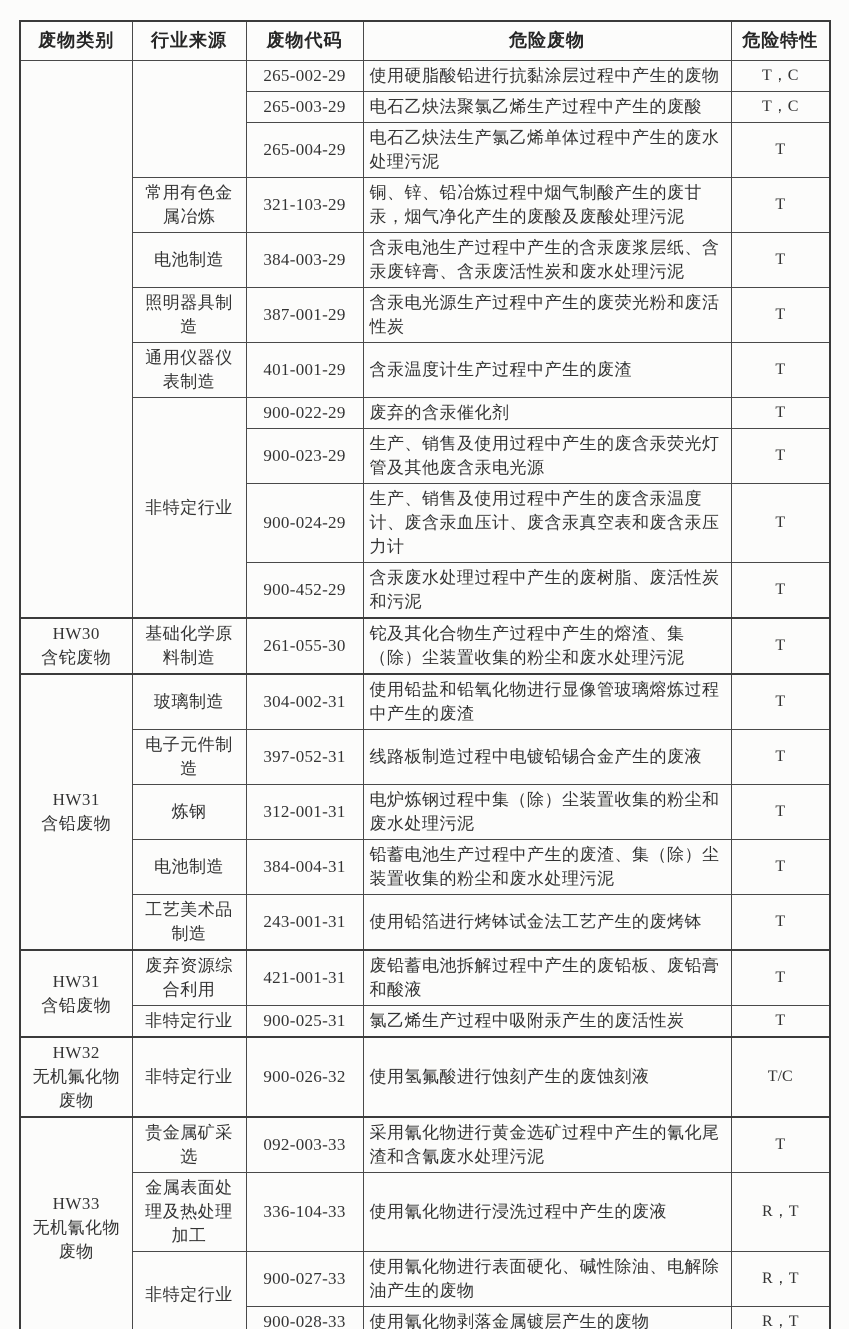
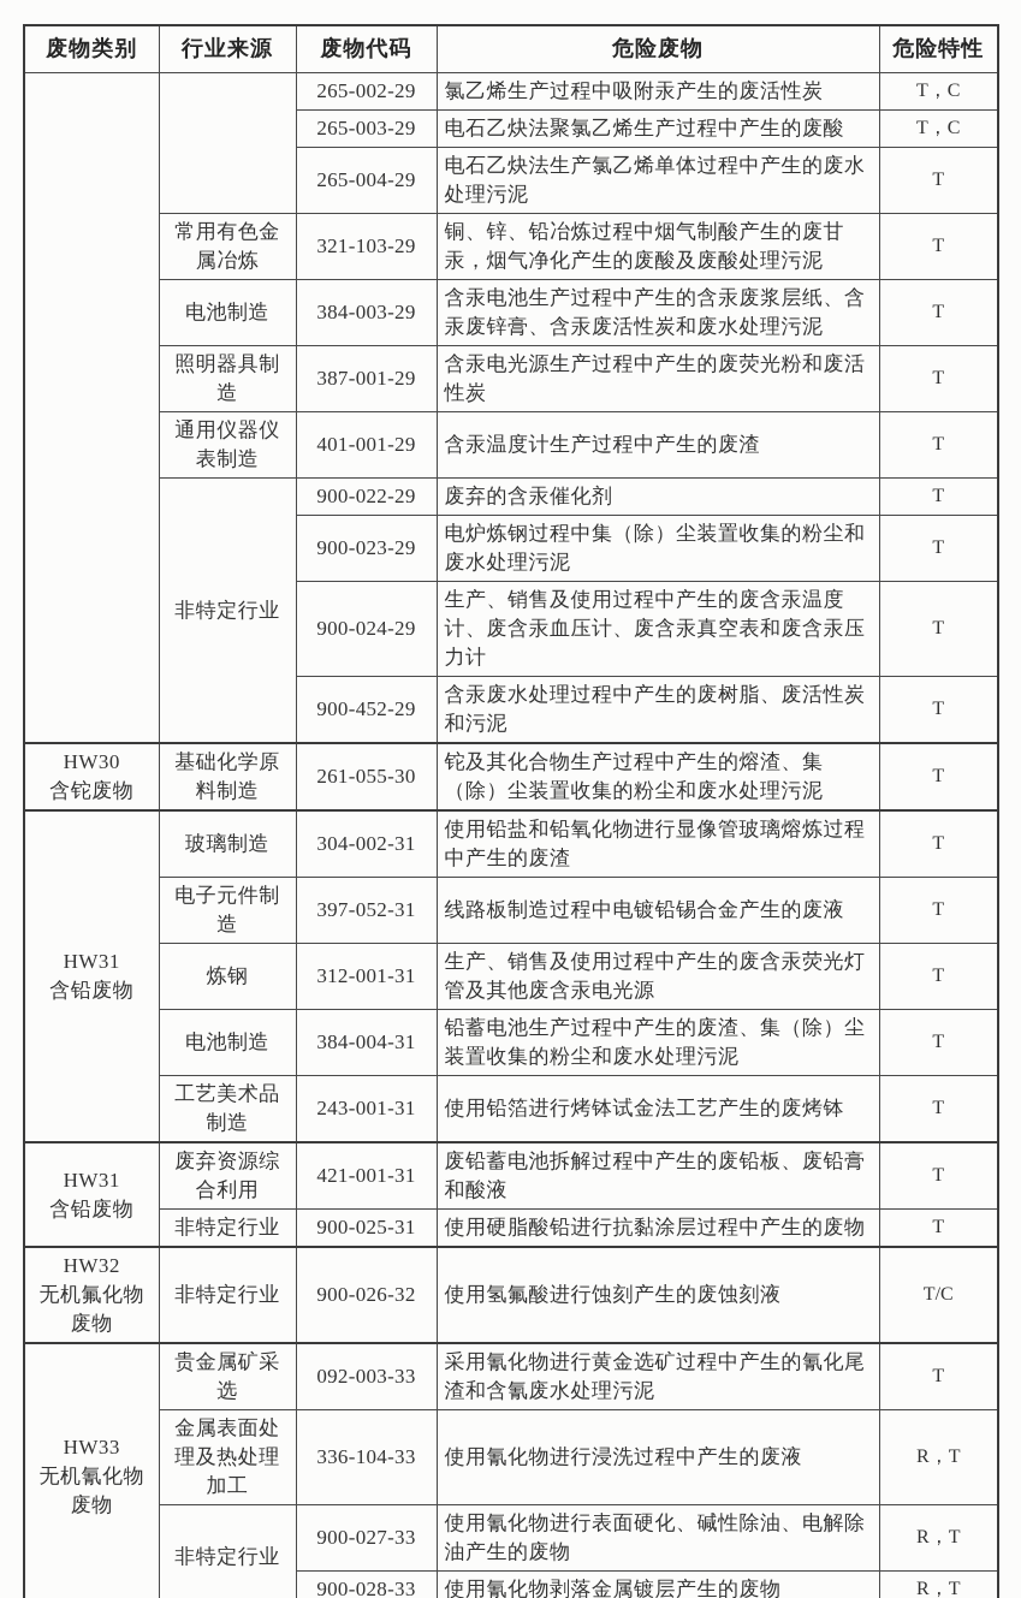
  废物类别	行业来源	废物代码	危险废物	危险特性
- 		265-002-29	使用硬脂酸铅进行抗黏涂层过程中产生的废物	T，C
+ 		265-002-29	氯乙烯生产过程中吸附汞产生的废活性炭	T，C
  265-003-29	电石乙炔法聚氯乙烯生产过程中产生的废酸	T，C
  265-004-29	电石乙炔法生产氯乙烯单体过程中产生的废水处理污泥	T
  常用有色金属冶炼	321-103-29	铜、锌、铅冶炼过程中烟气制酸产生的废甘汞，烟气净化产生的废酸及废酸处理污泥	T
  电池制造	384-003-29	含汞电池生产过程中产生的含汞废浆层纸、含汞废锌膏、含汞废活性炭和废水处理污泥	T
  照明器具制造	387-001-29	含汞电光源生产过程中产生的废荧光粉和废活性炭	T
  通用仪器仪表制造	401-001-29	含汞温度计生产过程中产生的废渣	T
  非特定行业	900-022-29	废弃的含汞催化剂	T
- 900-023-29	生产、销售及使用过程中产生的废含汞荧光灯管及其他废含汞电光源	T
+ 900-023-29	电炉炼钢过程中集（除）尘装置收集的粉尘和废水处理污泥	T
  900-024-29	生产、销售及使用过程中产生的废含汞温度计、废含汞血压计、废含汞真空表和废含汞压力计	T
  900-452-29	含汞废水处理过程中产生的废树脂、废活性炭和污泥	T
  HW30 含铊废物	基础化学原料制造	261-055-30	铊及其化合物生产过程中产生的熔渣、集（除）尘装置收集的粉尘和废水处理污泥	T
  HW31 含铅废物	玻璃制造	304-002-31	使用铅盐和铅氧化物进行显像管玻璃熔炼过程中产生的废渣	T
  电子元件制造	397-052-31	线路板制造过程中电镀铅锡合金产生的废液	T
- 炼钢	312-001-31	电炉炼钢过程中集（除）尘装置收集的粉尘和废水处理污泥	T
+ 炼钢	312-001-31	生产、销售及使用过程中产生的废含汞荧光灯管及其他废含汞电光源	T
  电池制造	384-004-31	铅蓄电池生产过程中产生的废渣、集（除）尘装置收集的粉尘和废水处理污泥	T
  工艺美术品制造	243-001-31	使用铅箔进行烤钵试金法工艺产生的废烤钵	T
  HW31 含铅废物	废弃资源综合利用	421-001-31	废铅蓄电池拆解过程中产生的废铅板、废铅膏和酸液	T
- 非特定行业	900-025-31	氯乙烯生产过程中吸附汞产生的废活性炭	T
+ 非特定行业	900-025-31	使用硬脂酸铅进行抗黏涂层过程中产生的废物	T
  HW32 无机氟化物 废物	非特定行业	900-026-32	使用氢氟酸进行蚀刻产生的废蚀刻液	T/C
  HW33 无机氰化物 废物	贵金属矿采选	092-003-33	采用氰化物进行黄金选矿过程中产生的氰化尾渣和含氰废水处理污泥	T
  金属表面处理及热处理加工	336-104-33	使用氰化物进行浸洗过程中产生的废液	R，T
  非特定行业	900-027-33	使用氰化物进行表面硬化、碱性除油、电解除油产生的废物	R，T
  900-028-33	使用氰化物剥落金属镀层产生的废物	R，T
